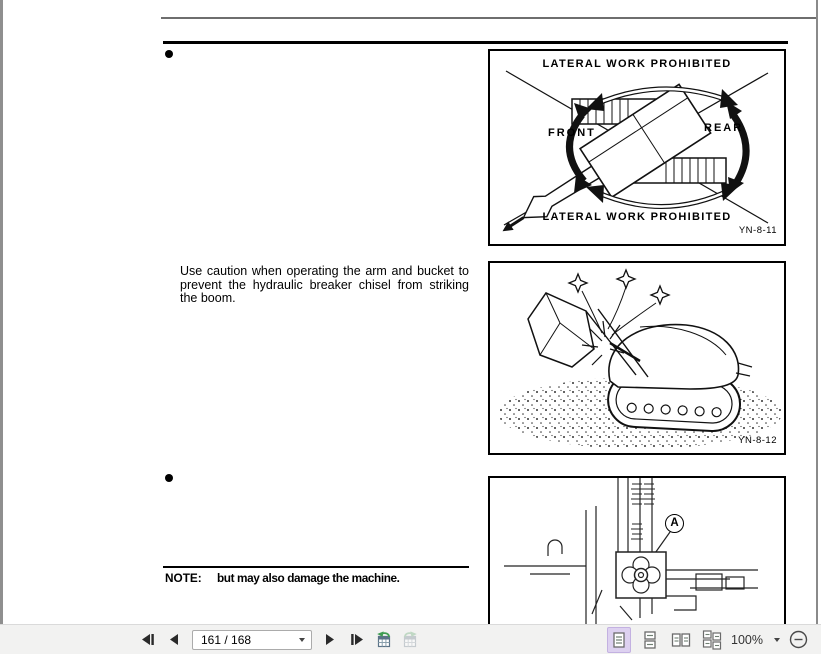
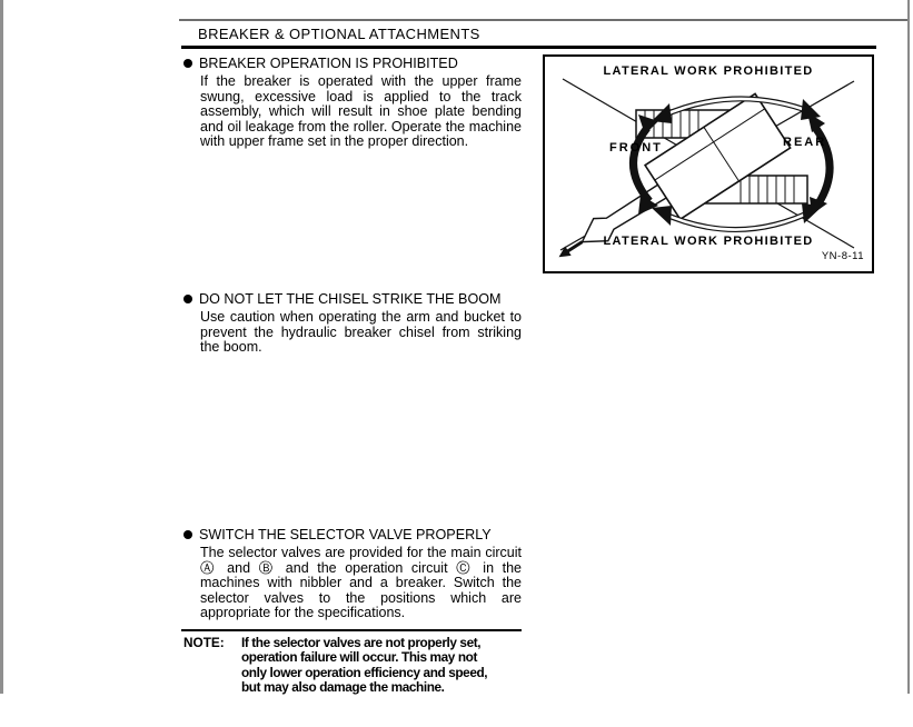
+ BREAKER & OPTIONAL ATTACHMENTS
+ BREAKER OPERATION IS PROHIBITED
+ If the breaker is operated with the upper frame swung, excessive load is applied to the track assembly, which will result in shoe plate bending and oil leakage from the roller. Operate the machine with upper frame set in the proper direction.
+ DO NOT LET THE CHISEL STRIKE THE BOOM
  Use caution when operating the arm and bucket to prevent the hydraulic breaker chisel from striking the boom.
+ SWITCH THE SELECTOR VALVE PROPERLY
+ The selector valves are provided for the main circuit Ⓐ and Ⓑ and the operation circuit Ⓒ in the machines with nibbler and a breaker. Switch the selector valves to the positions which are appropriate for the specifications.
  NOTE:
+ If the selector valves are not properly set,
+ operation failure will occur. This may not
+ only lower operation efficiency and speed,
  but may also damage the machine.
  LATERAL WORK PROHIBITED
  FRONT
  REAR
  LATERAL WORK PROHIBITED
  YN-8-11
- YN-8-12
- A
- 161 / 168
- 100%
